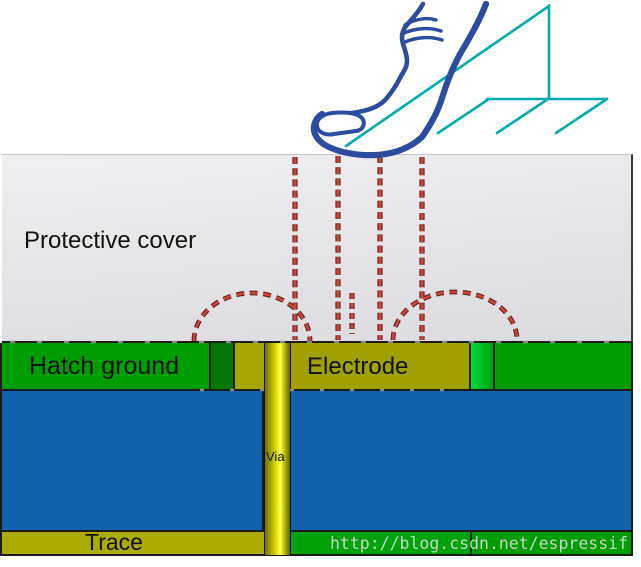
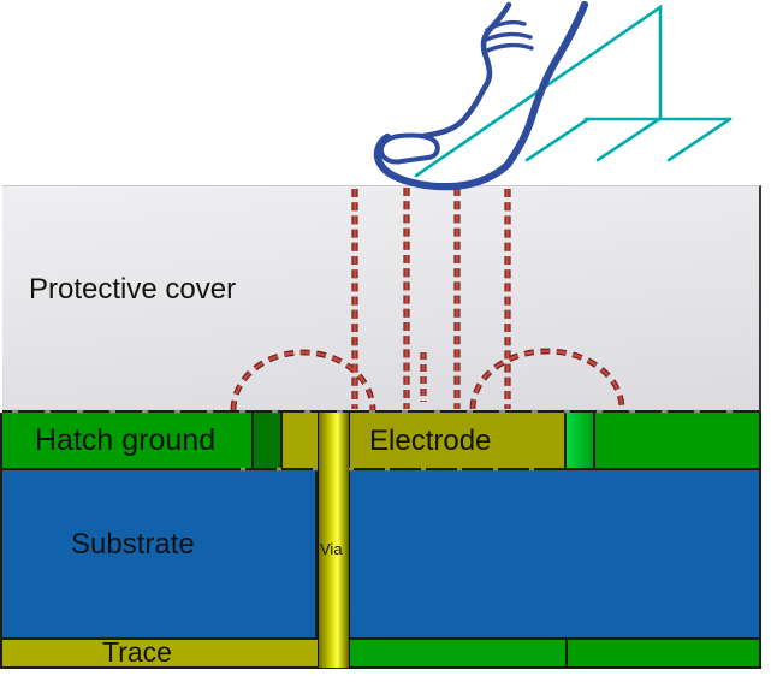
  Protective cover
  Hatch ground
  Electrode
+ Substrate
  Via
  Trace
- http://blog.csdn.net/espressif
